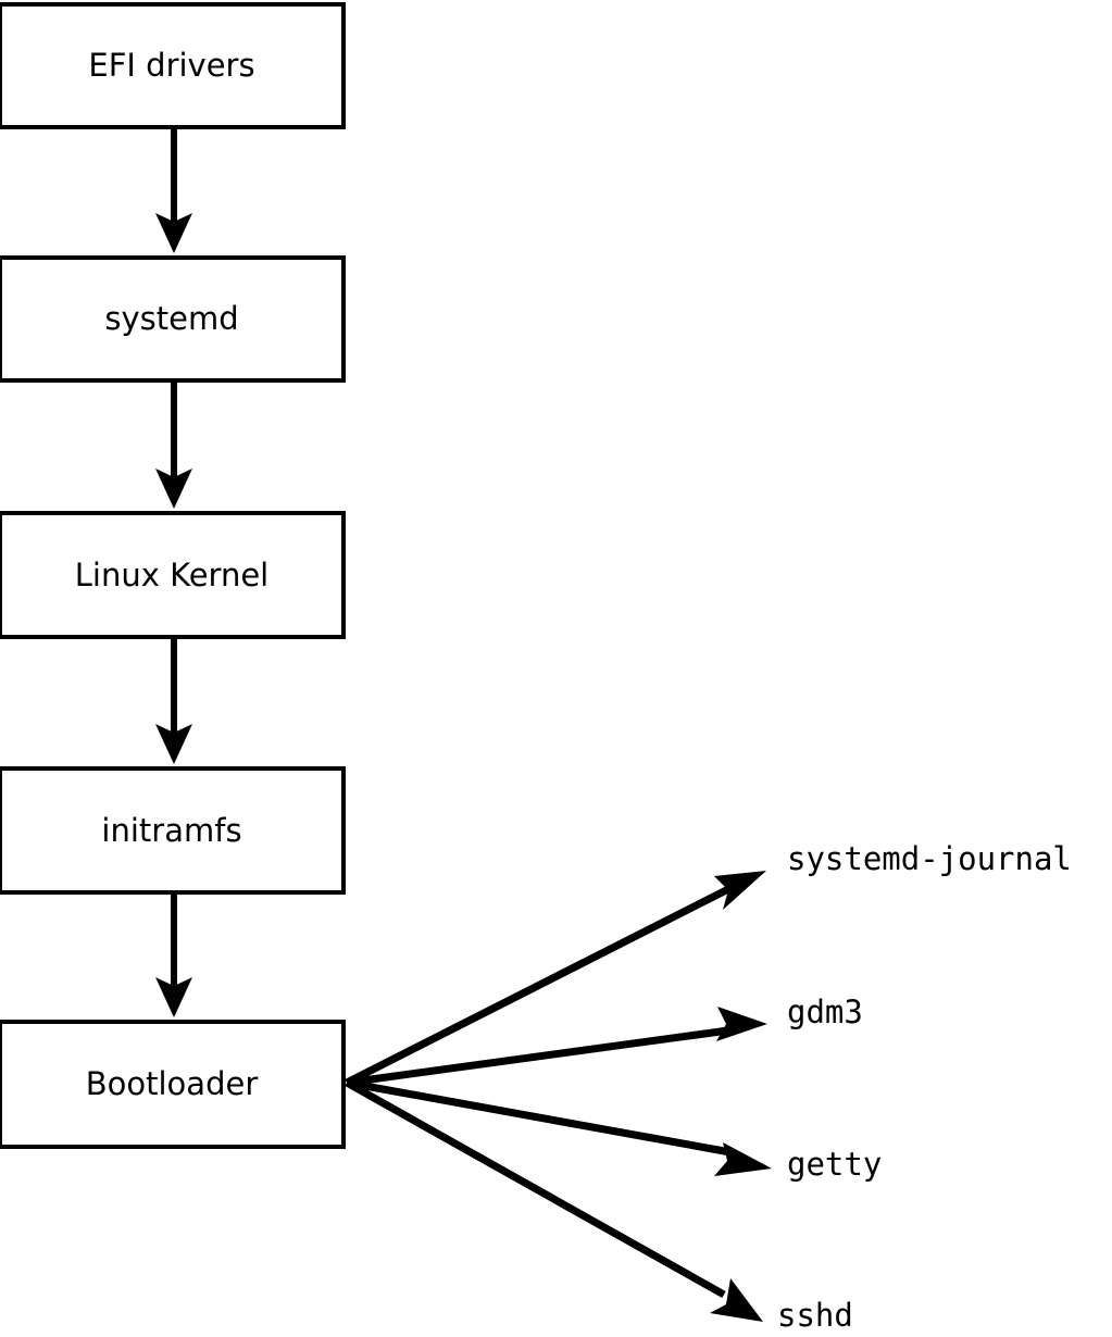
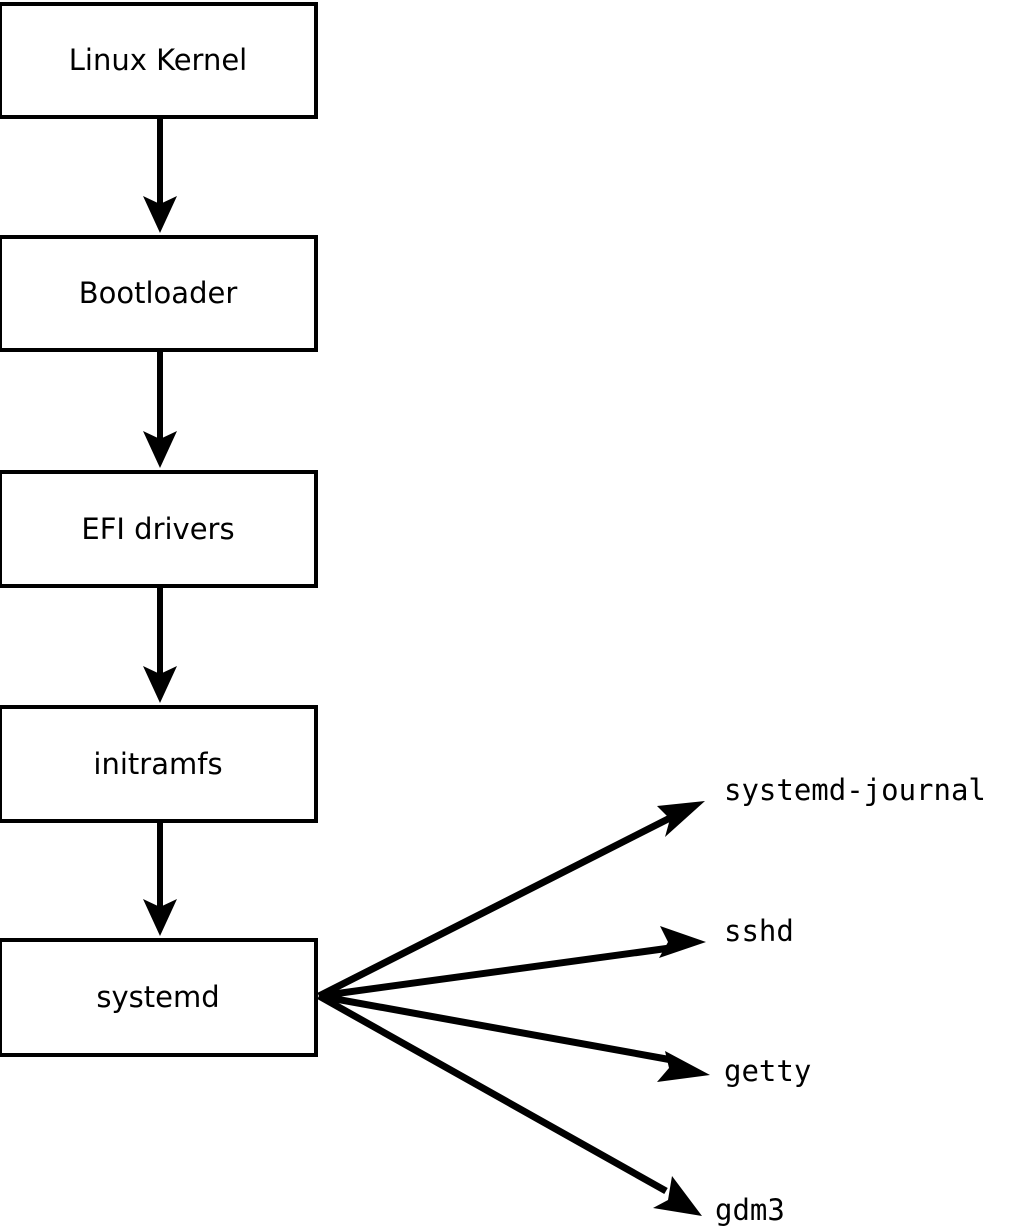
- EFI drivers
+ Linux Kernel
- systemd
+ Bootloader
- Linux Kernel
+ EFI drivers
  initramfs
- Bootloader
+ systemd
  systemd-journal
- gdm3
+ sshd
  getty
- sshd
+ gdm3
